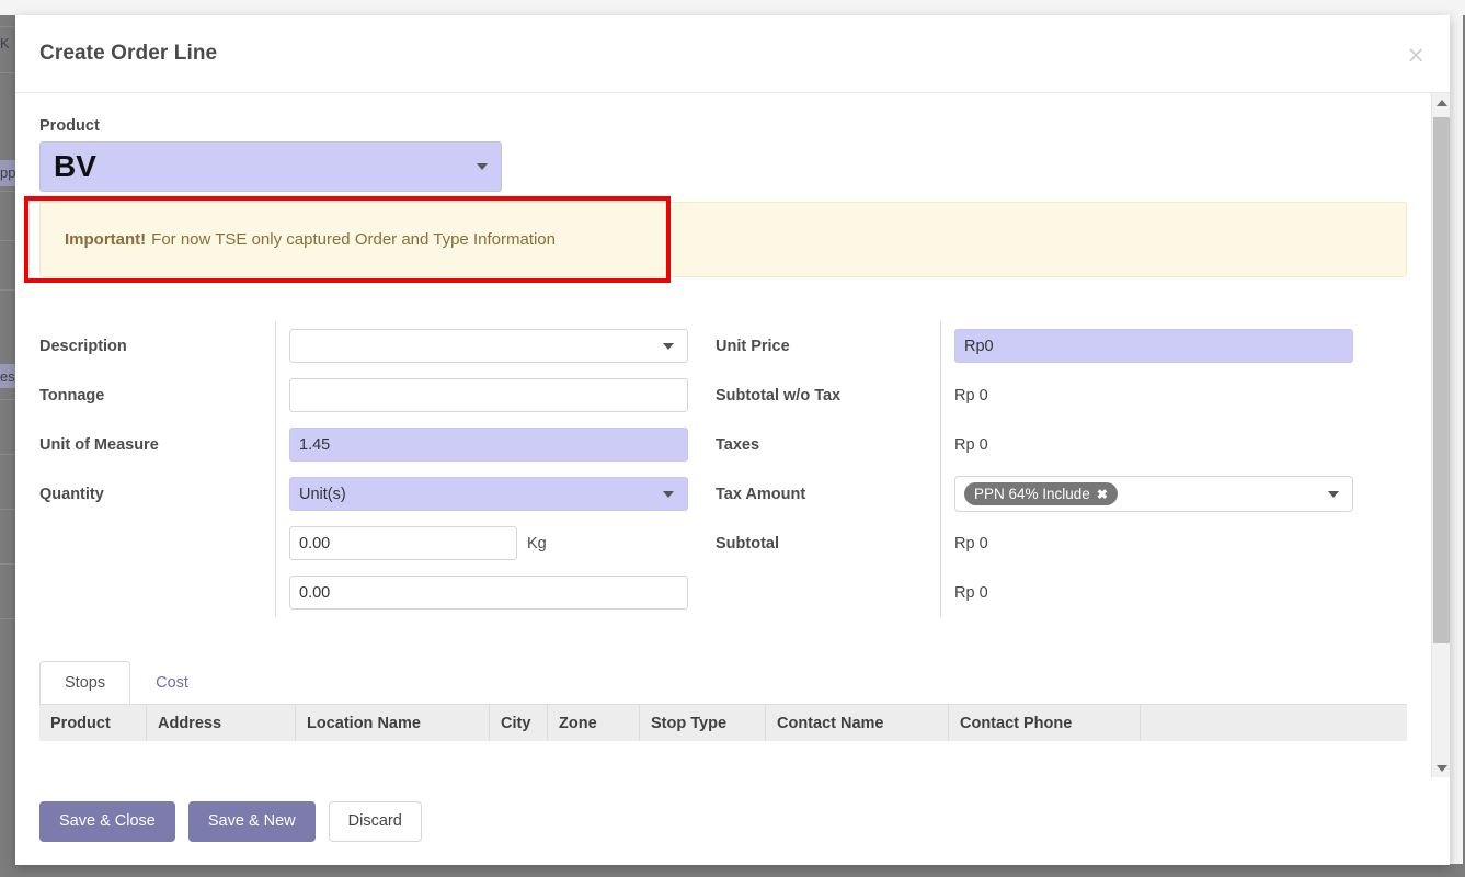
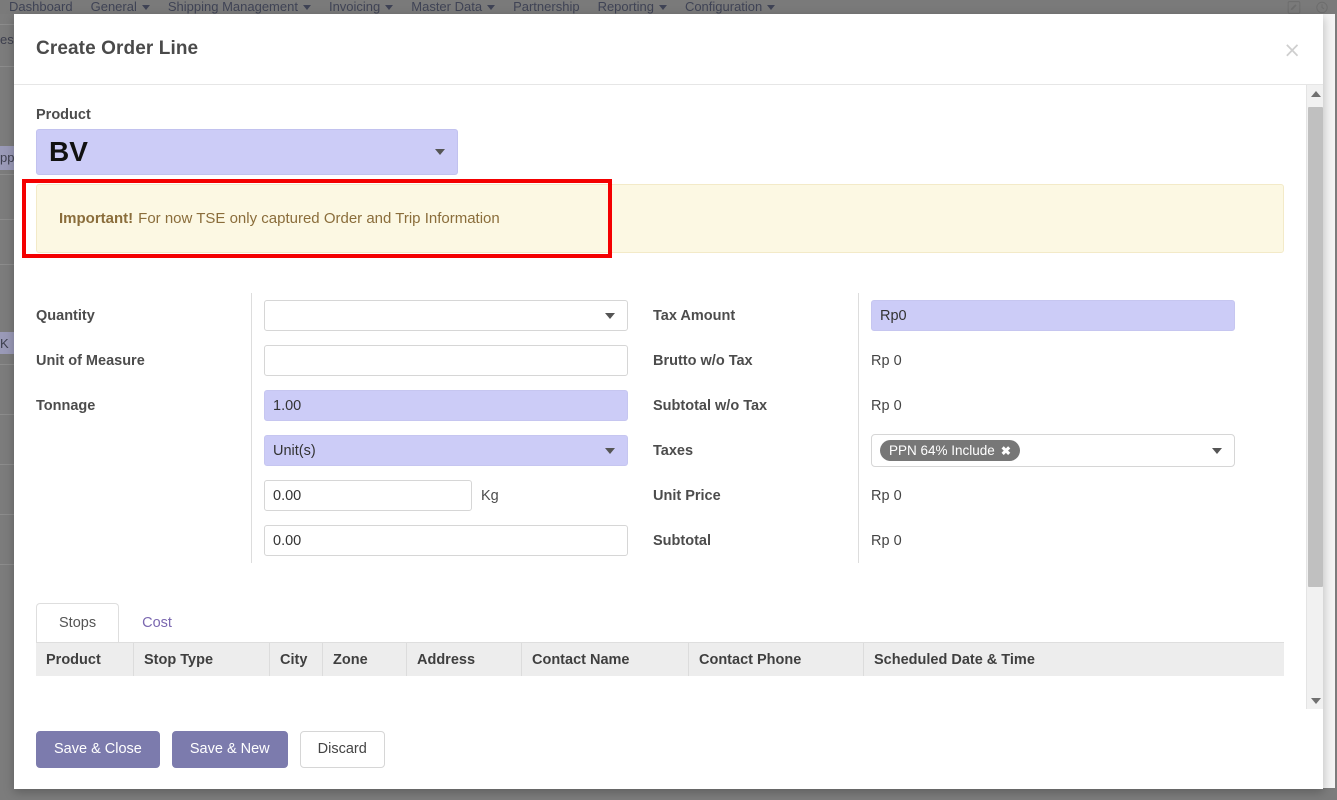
+ Dashboard
+ General
+ Shipping Management
+ Invoicing
+ Master Data
+ Partnership
+ Reporting
+ Configuration
- K
+ es
  pp
- es
+ K
  Create Order Line
  ×
  Product
  BV
  Important!
- For now TSE only captured Order and Type Information
+ For now TSE only captured Order and Trip Information
- Description
- Tonnage
+ Quantity
  Unit of Measure
- Quantity
+ Tonnage
- 1.45
+ 1.00
  Unit(s)
  0.00
  Kg
  0.00
- Unit Price
+ Tax Amount
+ Brutto w/o Tax
  Subtotal w/o Tax
  Taxes
- Tax Amount
+ Unit Price
  Subtotal
  Rp0
  Rp 0
  Rp 0
  PPN 64% Include
  ✖
  Rp 0
  Rp 0
  Stops
  Cost
  Product
- Address
+ Stop Type
- Location Name
  City
  Zone
- Stop Type
+ Address
  Contact Name
  Contact Phone
+ Scheduled Date & Time
  Save & Close
  Save & New
  Discard
